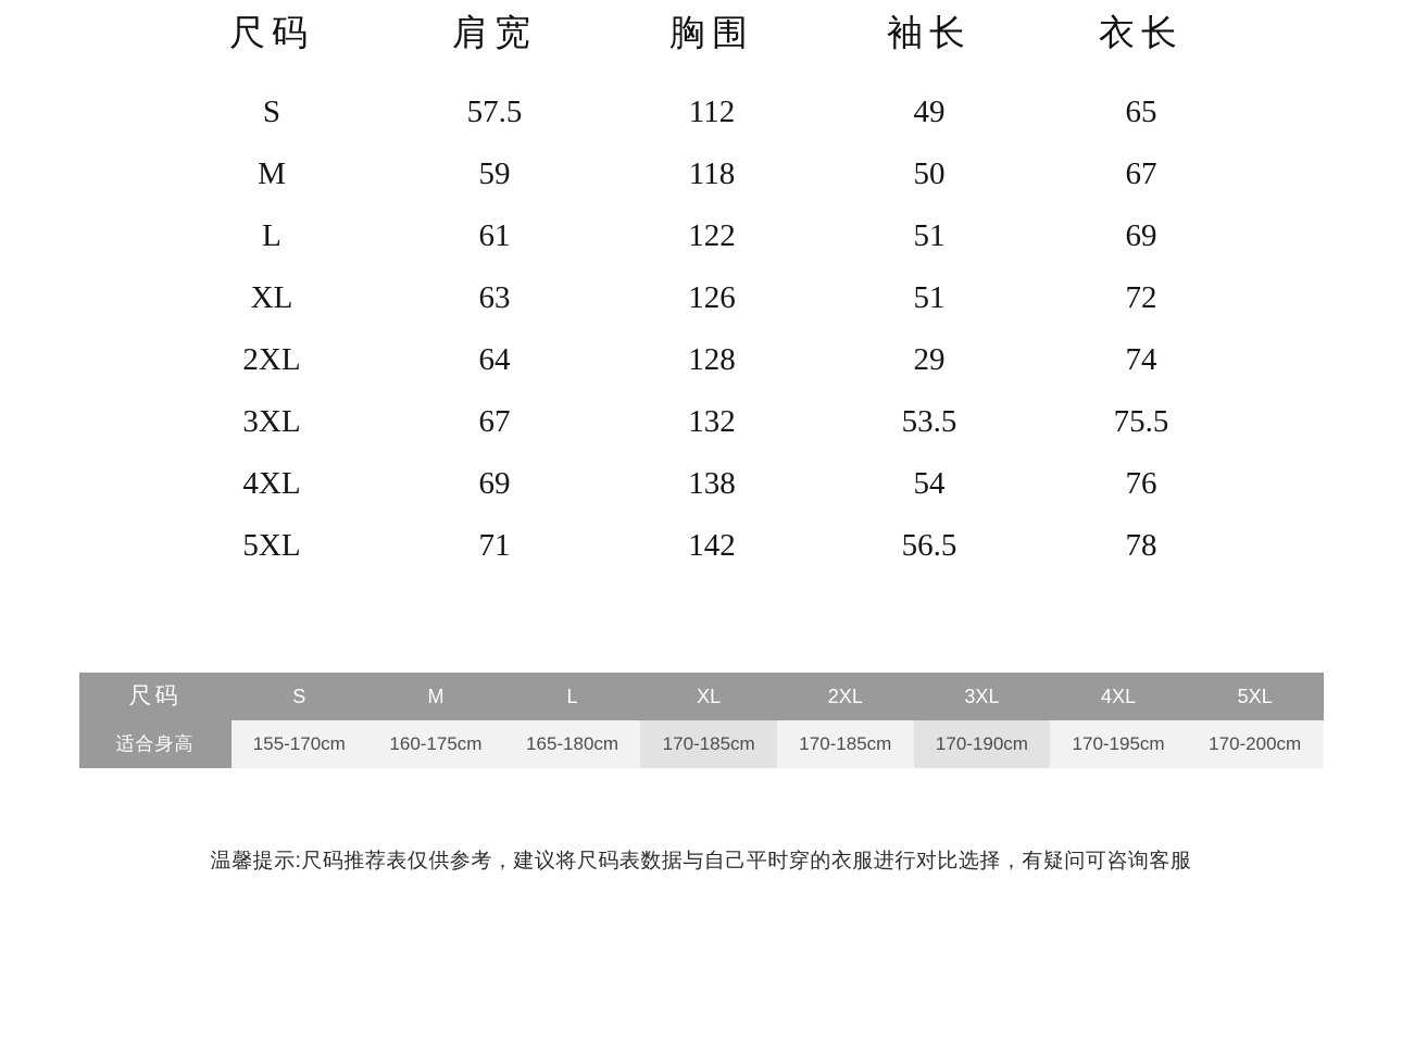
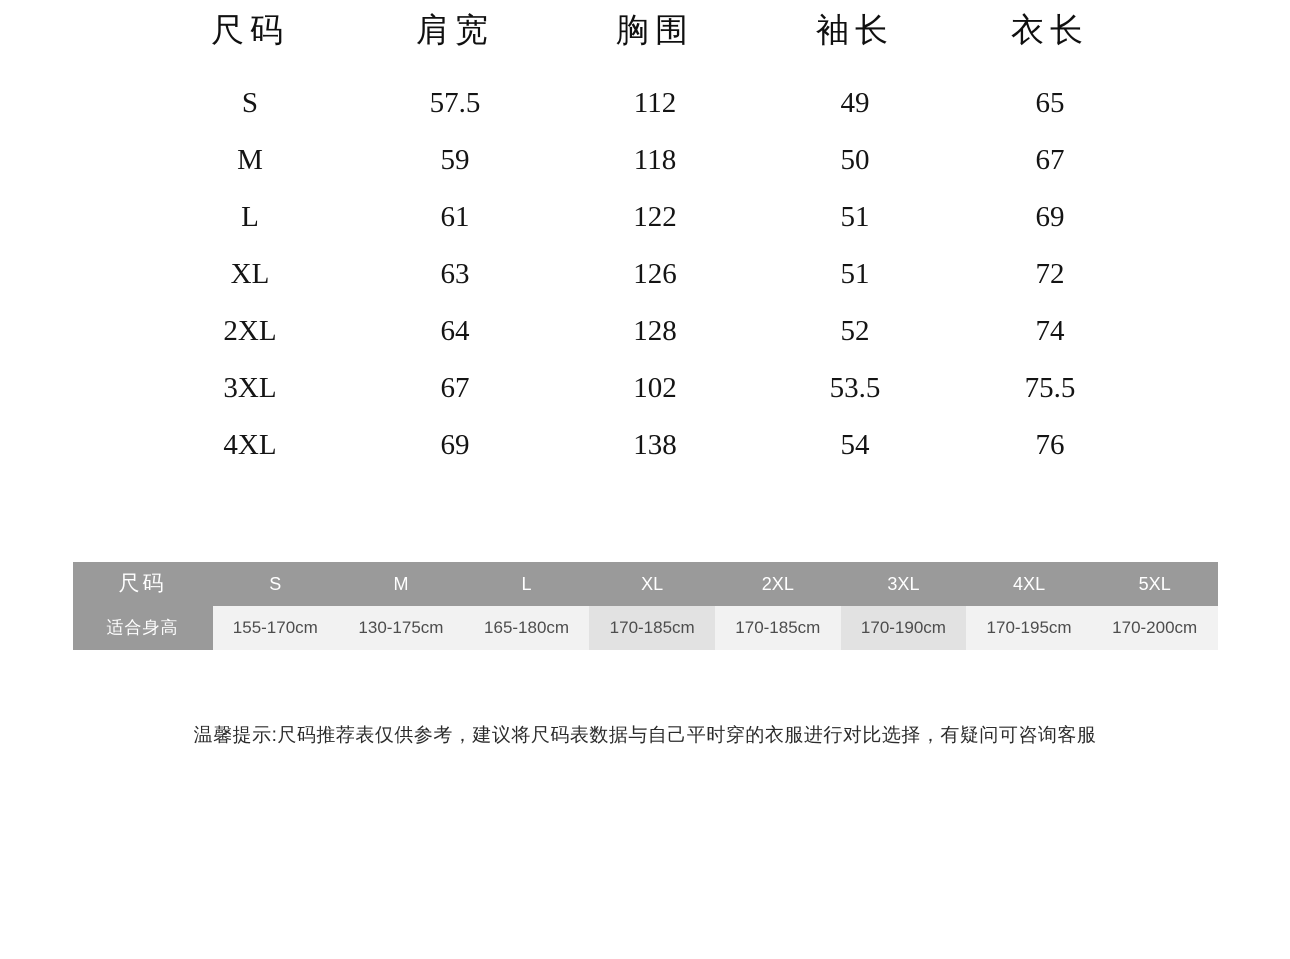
  尺码	肩宽	胸围	袖长	衣长
  S	57.5	112	49	65
  M	59	118	50	67
  L	61	122	51	69
  XL	63	126	51	72
- 2XL	64	128	29	74
+ 2XL	64	128	52	74
- 3XL	67	132	53.5	75.5
+ 3XL	67	102	53.5	75.5
  4XL	69	138	54	76
- 5XL	71	142	56.5	78
  尺码	S	M	L	XL	2XL	3XL	4XL	5XL
- 适合身高	155-170cm	160-175cm	165-180cm	170-185cm	170-185cm	170-190cm	170-195cm	170-200cm
+ 适合身高	155-170cm	130-175cm	165-180cm	170-185cm	170-185cm	170-190cm	170-195cm	170-200cm
  温馨提示:尺码推荐表仅供参考，建议将尺码表数据与自己平时穿的衣服进行对比选择，有疑问可咨询客服
